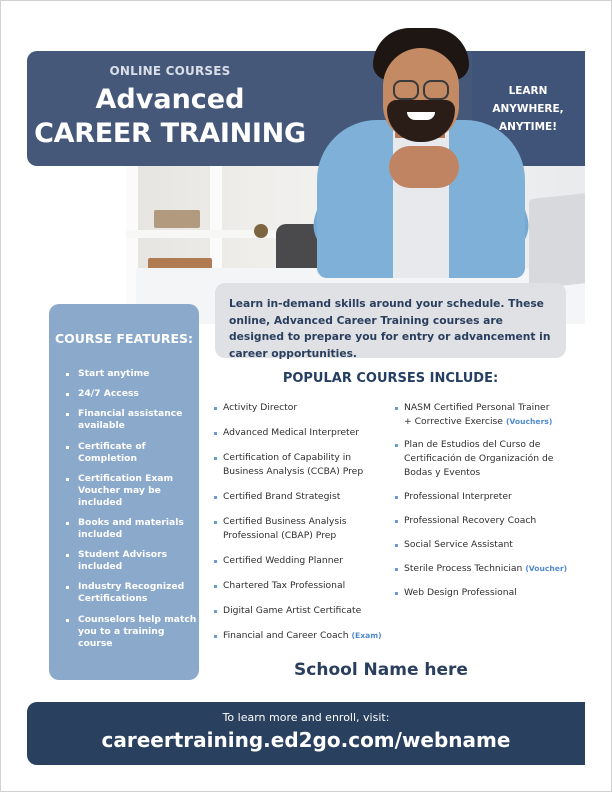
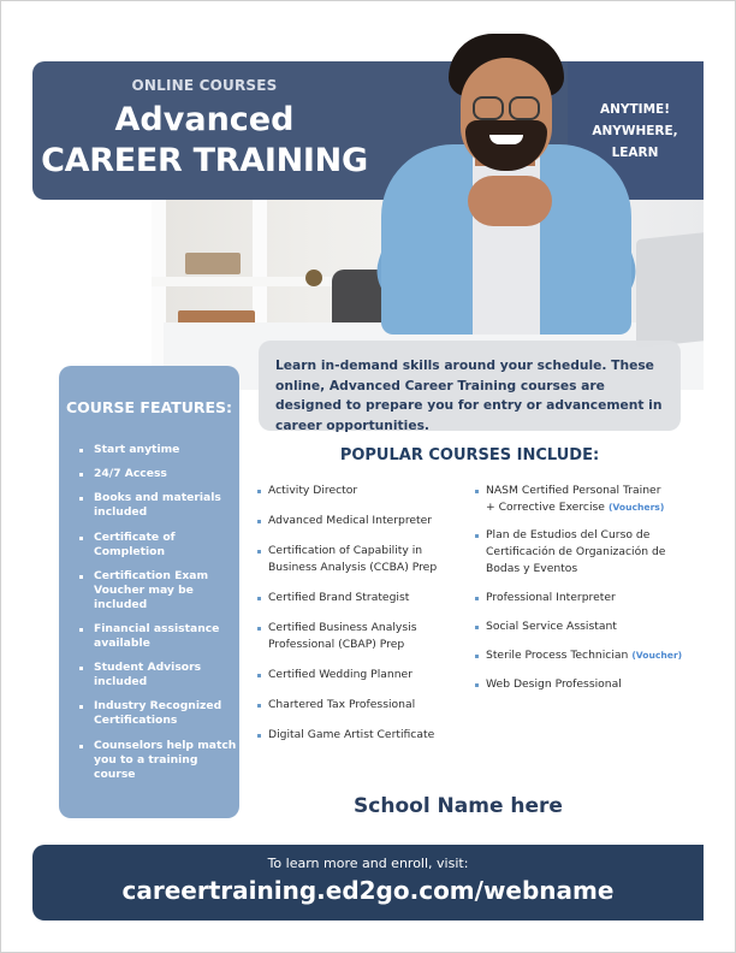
  ONLINE COURSES
  Advanced
  CAREER TRAINING
- LEARN
+ ANYTIME!
  ANYWHERE,
- ANYTIME!
+ LEARN
  Learn in-demand skills around your schedule. These online, Advanced Career Training courses are designed to prepare you for entry or advancement in career opportunities.
  COURSE FEATURES:
  Start anytime
  24/7 Access
- Financial assistance available
+ Books and materials included
  Certificate of Completion
  Certification Exam Voucher may be included
- Books and materials included
+ Financial assistance available
  Student Advisors included
  Industry Recognized Certifications
  Counselors help match you to a training course
  POPULAR COURSES INCLUDE:
  Activity Director
  Advanced Medical Interpreter
  Certification of Capability in Business Analysis (CCBA) Prep
  Certified Brand Strategist
  Certified Business Analysis Professional (CBAP) Prep
  Certified Wedding Planner
  Chartered Tax Professional
  Digital Game Artist Certificate
- Financial and Career Coach (Exam)
  NASM Certified Personal Trainer + Corrective Exercise (Vouchers)
  Plan de Estudios del Curso de Certificación de Organización de Bodas y Eventos
  Professional Interpreter
- Professional Recovery Coach
  Social Service Assistant
  Sterile Process Technician (Voucher)
  Web Design Professional
  School Name here
  To learn more and enroll, visit:
  careertraining.ed2go.com/webname
